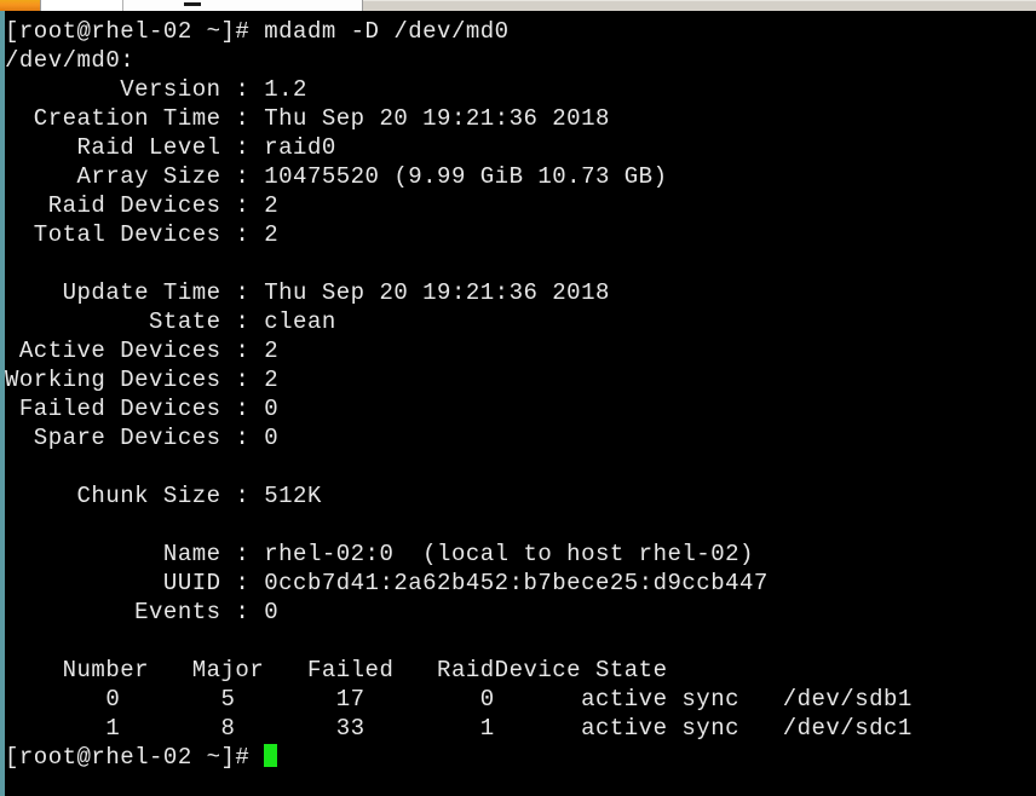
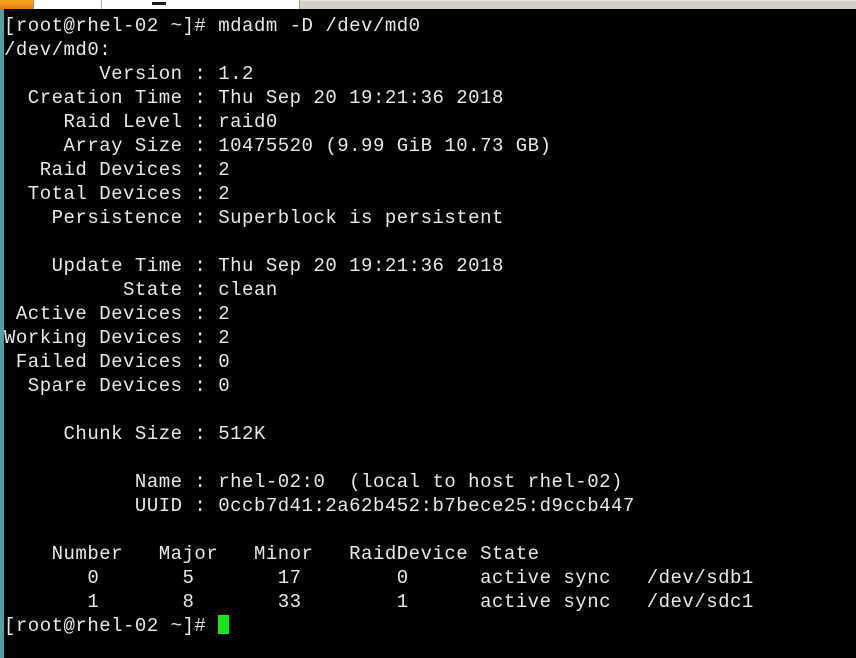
  [root@rhel-02 ~]# mdadm -D /dev/md0
  /dev/md0:
  Version : 1.2
  Creation Time : Thu Sep 20 19:21:36 2018
  Raid Level : raid0
  Array Size : 10475520 (9.99 GiB 10.73 GB)
  Raid Devices : 2
  Total Devices : 2
+ Persistence : Superblock is persistent
  Update Time : Thu Sep 20 19:21:36 2018
  State : clean
  Active Devices : 2
  Working Devices : 2
  Failed Devices : 0
  Spare Devices : 0
  Chunk Size : 512K
  Name : rhel-02:0 (local to host rhel-02)
  UUID : 0ccb7d41:2a62b452:b7bece25:d9ccb447
- Events : 0
- Number Major Failed RaidDevice State
+ Number Major Minor RaidDevice State
  0 5 17 0 active sync /dev/sdb1
  1 8 33 1 active sync /dev/sdc1
  [root@rhel-02 ~]#
